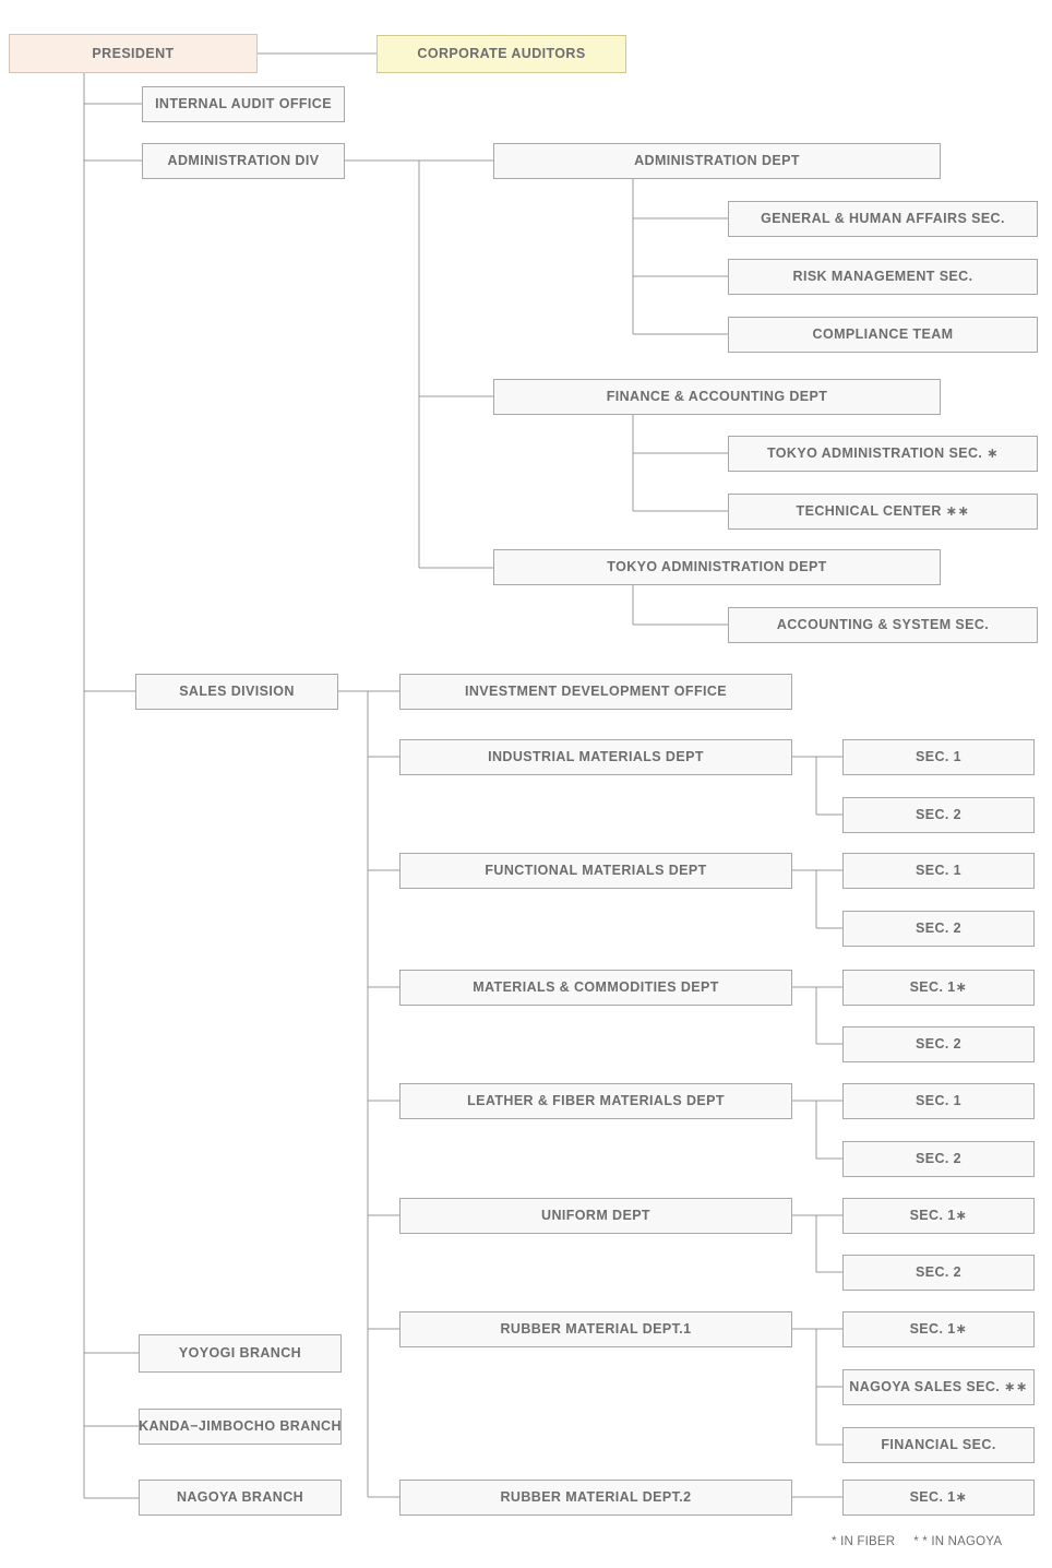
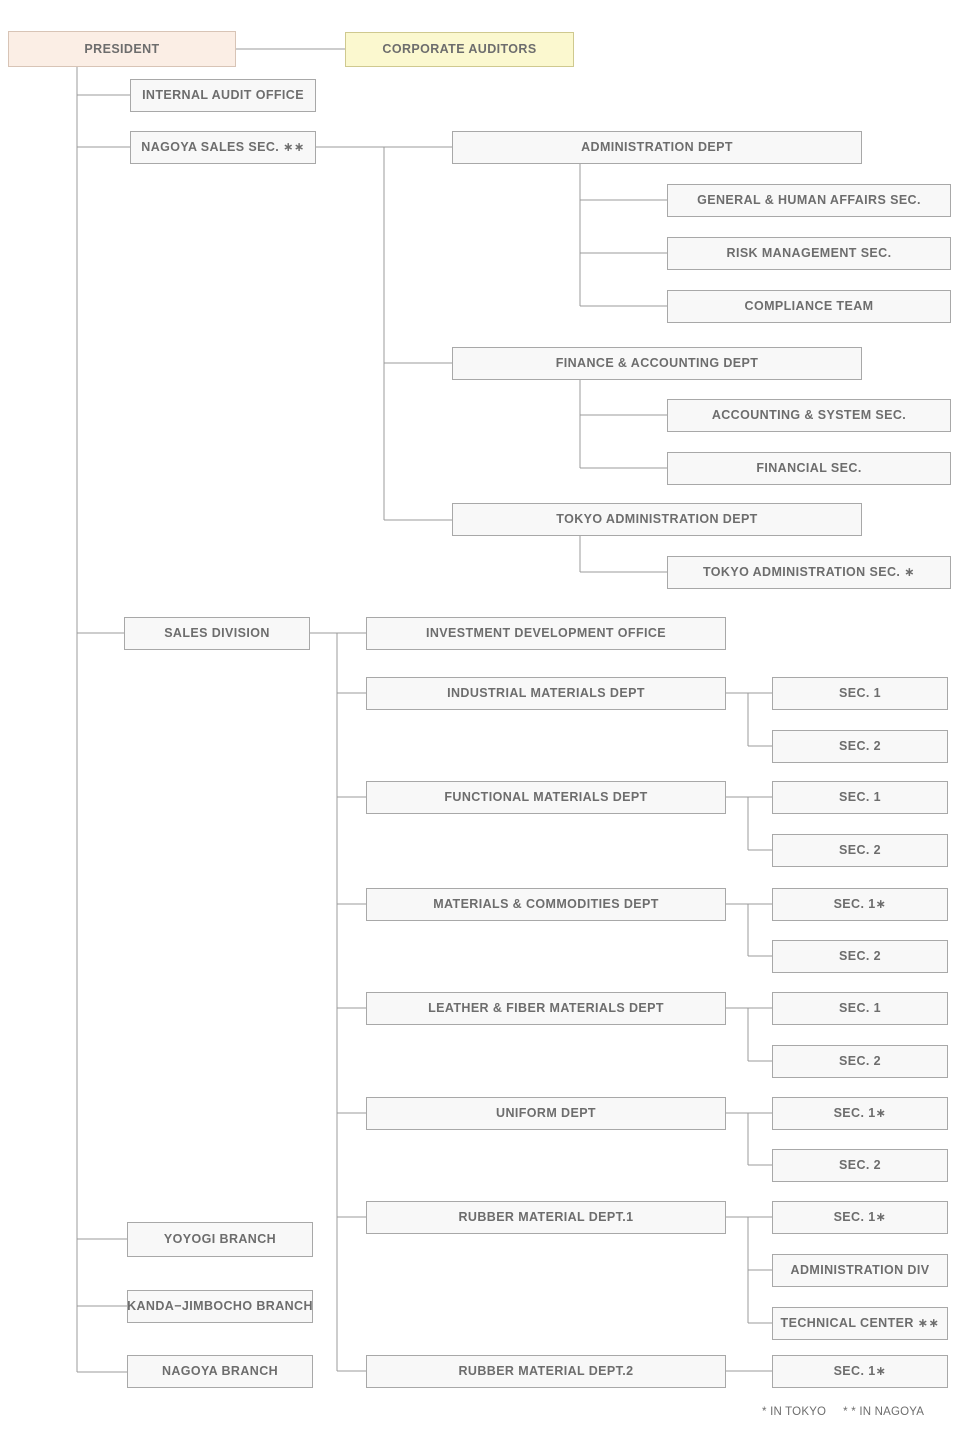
  PRESIDENT
  CORPORATE AUDITORS
  INTERNAL AUDIT OFFICE
- ADMINISTRATION DIV
+ NAGOYA SALES SEC. ∗∗
  ADMINISTRATION DEPT
  GENERAL & HUMAN AFFAIRS SEC.
  RISK MANAGEMENT SEC.
  COMPLIANCE TEAM
  FINANCE & ACCOUNTING DEPT
- TOKYO ADMINISTRATION SEC. ∗
+ ACCOUNTING & SYSTEM SEC.
- TECHNICAL CENTER ∗∗
+ FINANCIAL SEC.
  TOKYO ADMINISTRATION DEPT
- ACCOUNTING & SYSTEM SEC.
+ TOKYO ADMINISTRATION SEC. ∗
  SALES DIVISION
  INVESTMENT DEVELOPMENT OFFICE
  INDUSTRIAL MATERIALS DEPT
  SEC. 1
  SEC. 2
  FUNCTIONAL MATERIALS DEPT
  SEC. 1
  SEC. 2
  MATERIALS & COMMODITIES DEPT
  SEC. 1∗
  SEC. 2
  LEATHER & FIBER MATERIALS DEPT
  SEC. 1
  SEC. 2
  UNIFORM DEPT
  SEC. 1∗
  SEC. 2
  RUBBER MATERIAL DEPT.1
  SEC. 1∗
- NAGOYA SALES SEC. ∗∗
+ ADMINISTRATION DIV
- FINANCIAL SEC.
+ TECHNICAL CENTER ∗∗
  RUBBER MATERIAL DEPT.2
  SEC. 1∗
  YOYOGI BRANCH
  KANDA−JIMBOCHO BRANCH
  NAGOYA BRANCH
- * IN FIBER * * IN NAGOYA
+ * IN TOKYO * * IN NAGOYA
